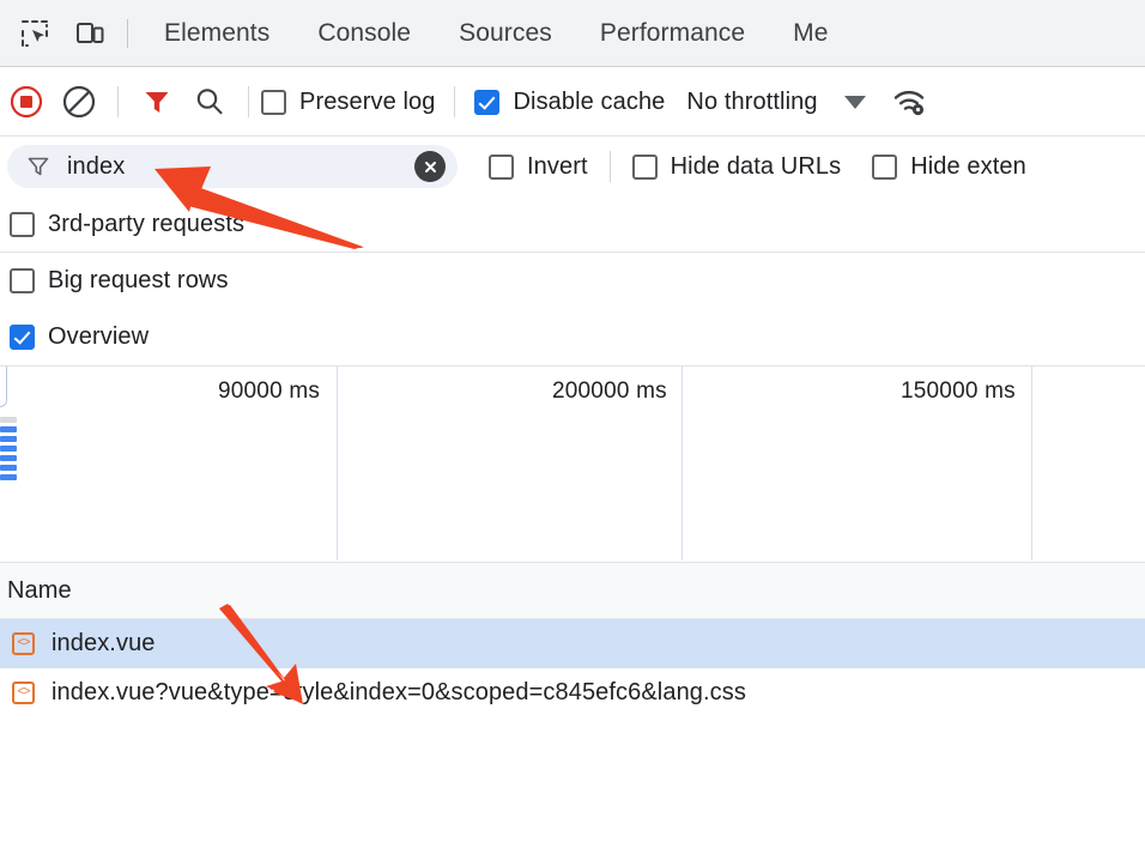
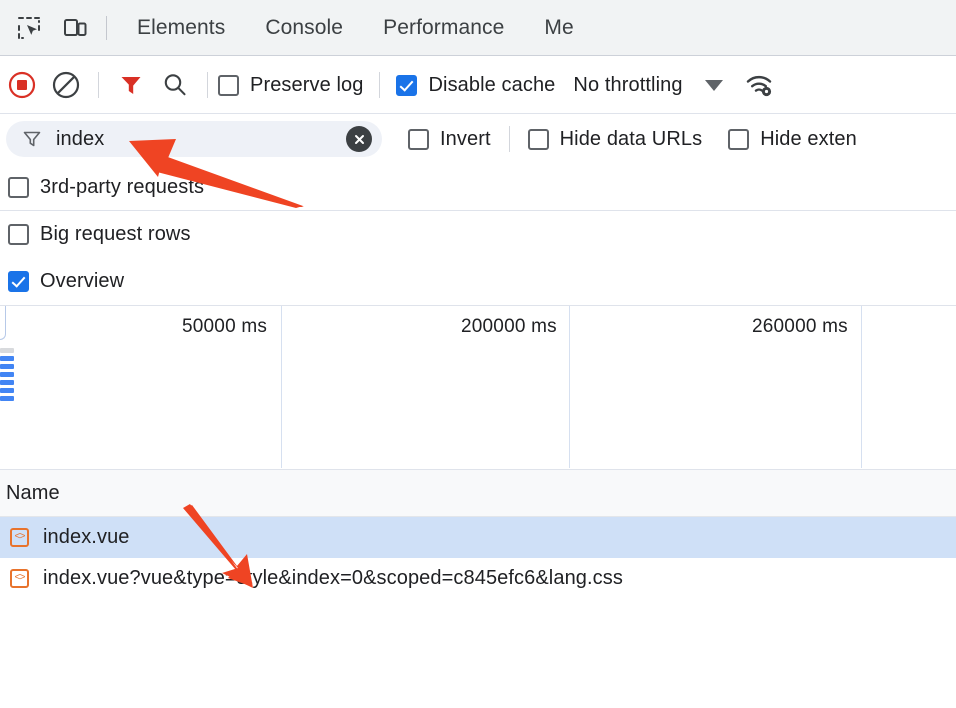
  Elements
  Console
- Sources
  Performance
  Me
  Preserve log
  Disable cache
  No throttling
  index
  Invert
  Hide data URLs
  Hide exten
  3rd-party requests
  Big request rows
  Overview
- 90000 ms
+ 50000 ms
  200000 ms
- 150000 ms
+ 260000 ms
  Name
  <>
  index.vue
  <>
  index.vue?vue&typeyle&index=0&scoped=c845efc6&lang.css
